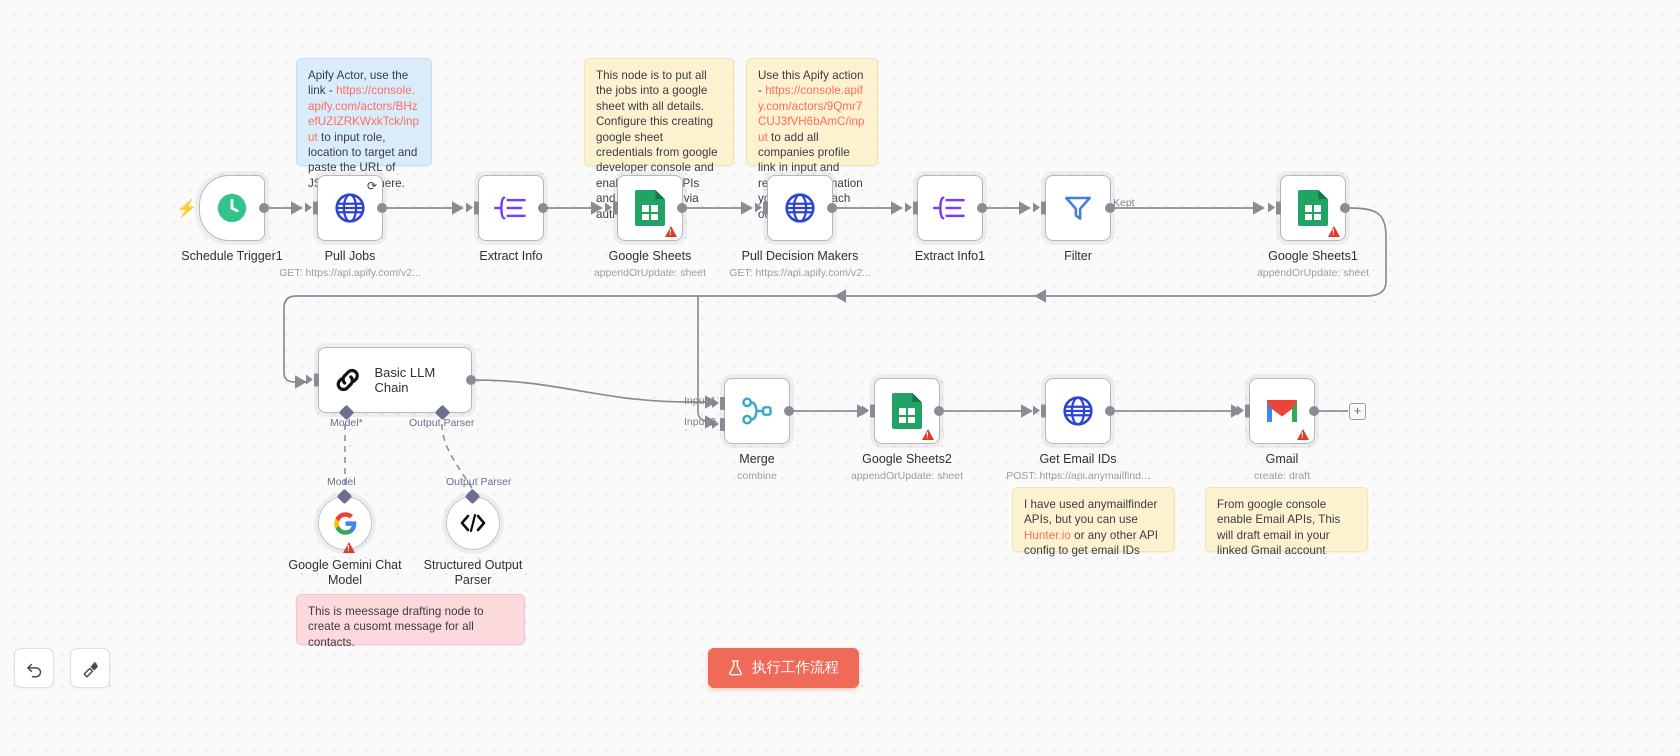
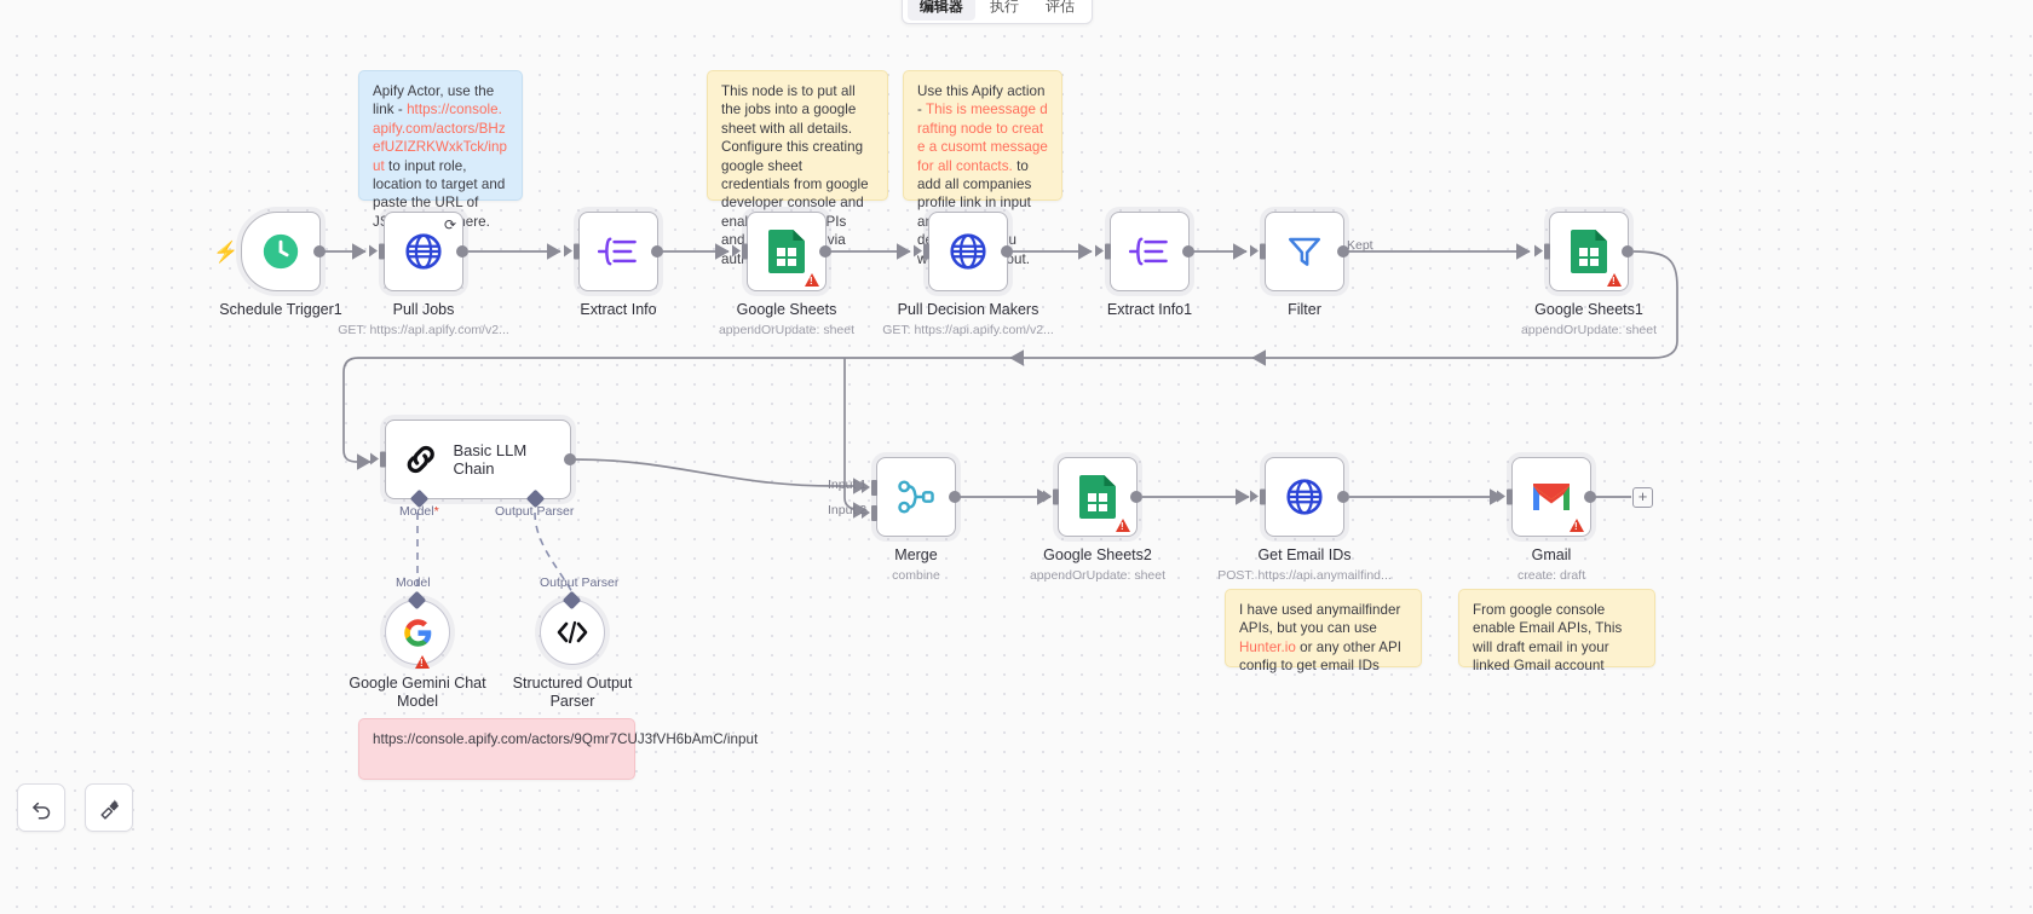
+ 编辑器
+ 执行
+ 评估
  Apify Actor, use the link - https://console.apify.com/actors/BHzefUZIZRKWxkTck/input to input role, location to target and paste the URL of Jere.
  This node is to put all the jobs into a google sheet with all details. Configure this creating google sheet credentials from google developer console and enaPIs and via aut
- Use this Apify action - https://console.apify.com/actors/9Qmr7CUJ3fVH6bAmC/input to add all companies profile link in input and renation yach o
+ Use this Apify action - This is meessage drafting node to create a cusomt message for all contacts. to add all companies profile link in input a du w out.
  I have used anymailfinder APIs, but you can use Hunter.io or any other API config to get email IDs
  From google console enable Email APIs, This will draft email in your linked Gmail account
- This is meessage drafting node to create a cusomt message for all contacts.
+ https://console.apify.com/actors/9Qmr7CUJ3fVH6bAmC/input
  ⚡
  Schedule Trigger1
  ⟳
  Pull Jobs
  GET: https://api.apify.com/v2...
  Extract Info
  Google Sheets
  appendOrUpdate: sheet
  Pull Decision Makers
  GET: https://api.apify.com/v2...
  Extract Info1
  Filter
  Kept
  Google Sheets1
  appendOrUpdate: sheet
  Basic LLM Chain
  Model*
  Output Parser
  Model
  Google Gemini Chat Model
  Output Parser
  Structured Output Parser
  Input 1
  Input 2
  Merge
  combine
  Google Sheets2
  appendOrUpdate: sheet
  Get Email IDs
  POST: https://api.anymailfind...
  Gmail
  create: draft
  +
- 执行工作流程
